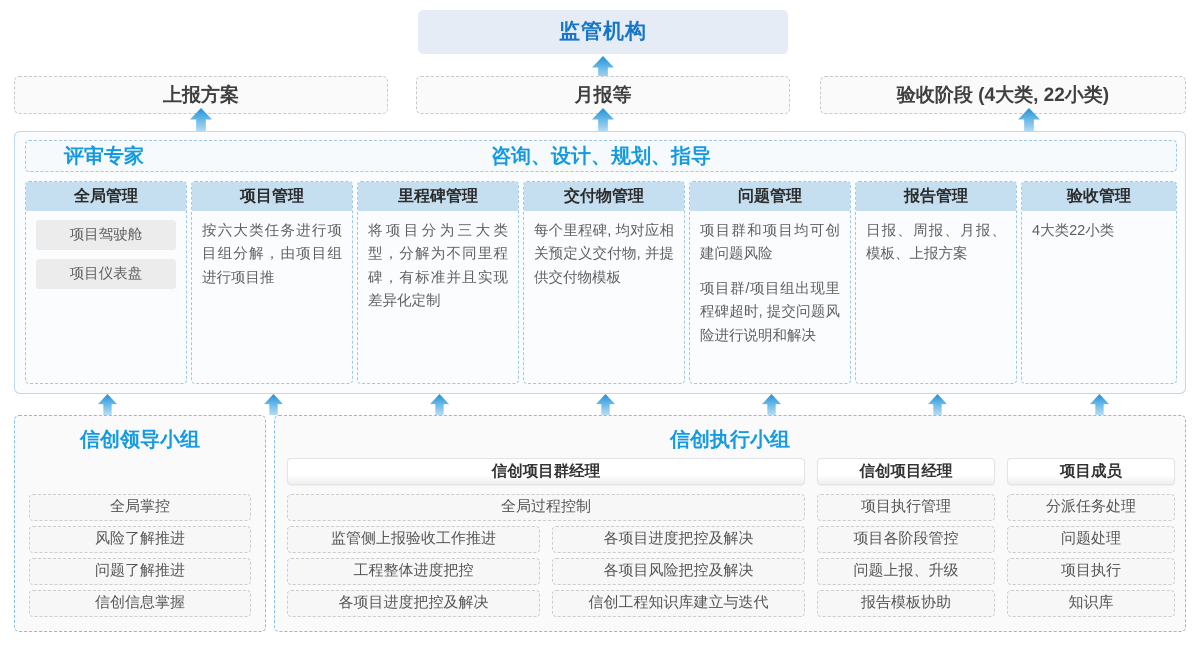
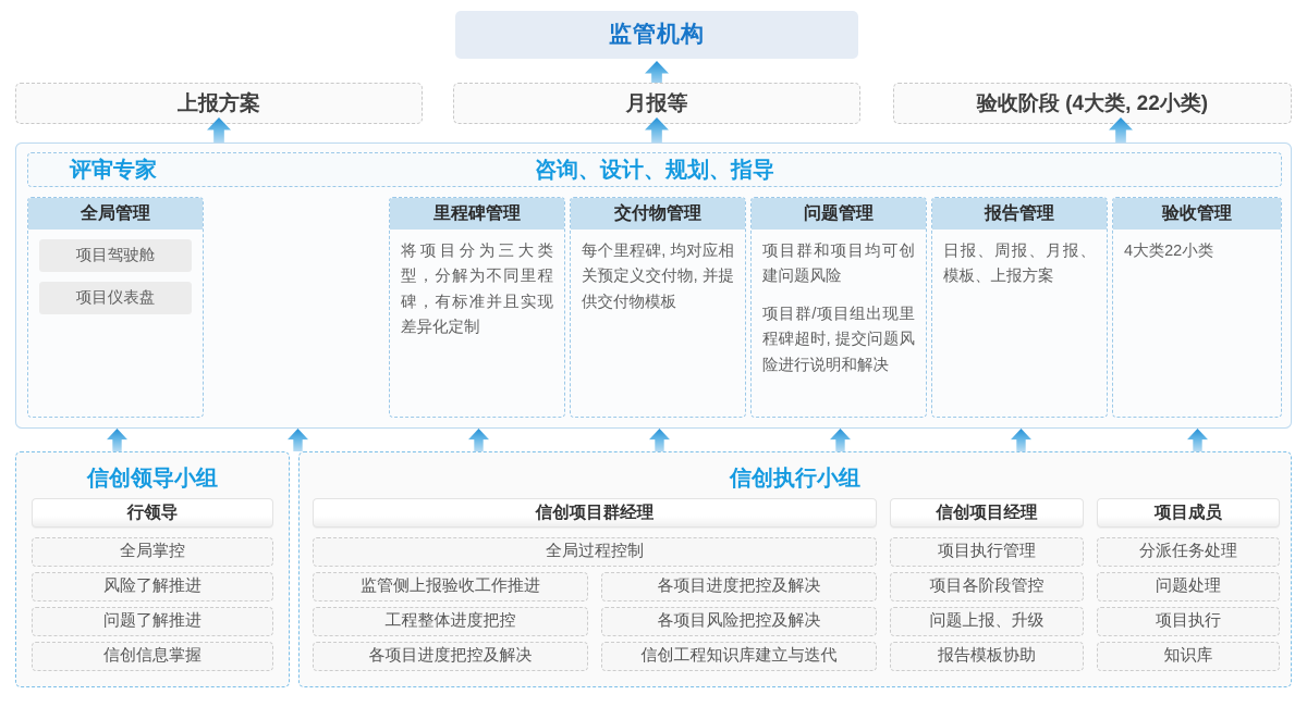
  监管机构
  上报方案
  月报等
  验收阶段 (4大类, 22小类)
  评审专家
  咨询、设计、规划、指导
  全局管理
  项目驾驶舱
  项目仪表盘
- 项目管理
- 按六大类任务进行项目组分解，由项目组进行项目推
  里程碑管理
  将项目分为三大类型，分解为不同里程碑，有标准并且实现差异化定制
  交付物管理
  每个里程碑, 均对应相关预定义交付物, 并提供交付物模板
  问题管理
  项目群和项目均可创建问题风险
  项目群/项目组出现里程碑超时, 提交问题风险进行说明和解决
  报告管理
  日报、周报、月报、模板、上报方案
  验收管理
  4大类22小类
  信创领导小组
+ 行领导
  全局掌控
  风险了解推进
  问题了解推进
  信创信息掌握
  信创执行小组
  信创项目群经理
  全局过程控制
  监管侧上报验收工作推进
  工程整体进度把控
  各项目进度把控及解决
  各项目进度把控及解决
  各项目风险把控及解决
  信创工程知识库建立与迭代
  信创项目经理
  项目执行管理
  项目各阶段管控
  问题上报、升级
  报告模板协助
  项目成员
  分派任务处理
  问题处理
  项目执行
  知识库
